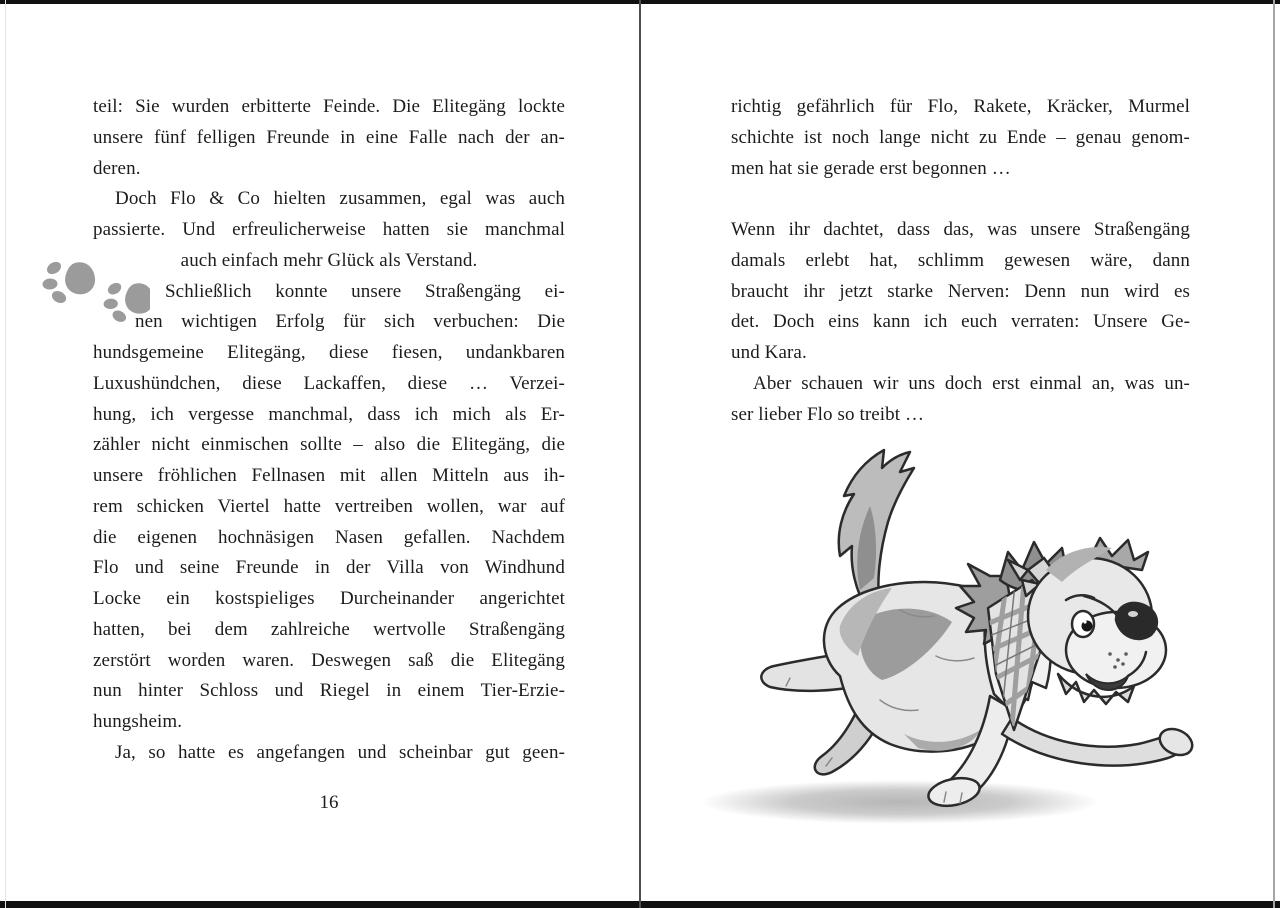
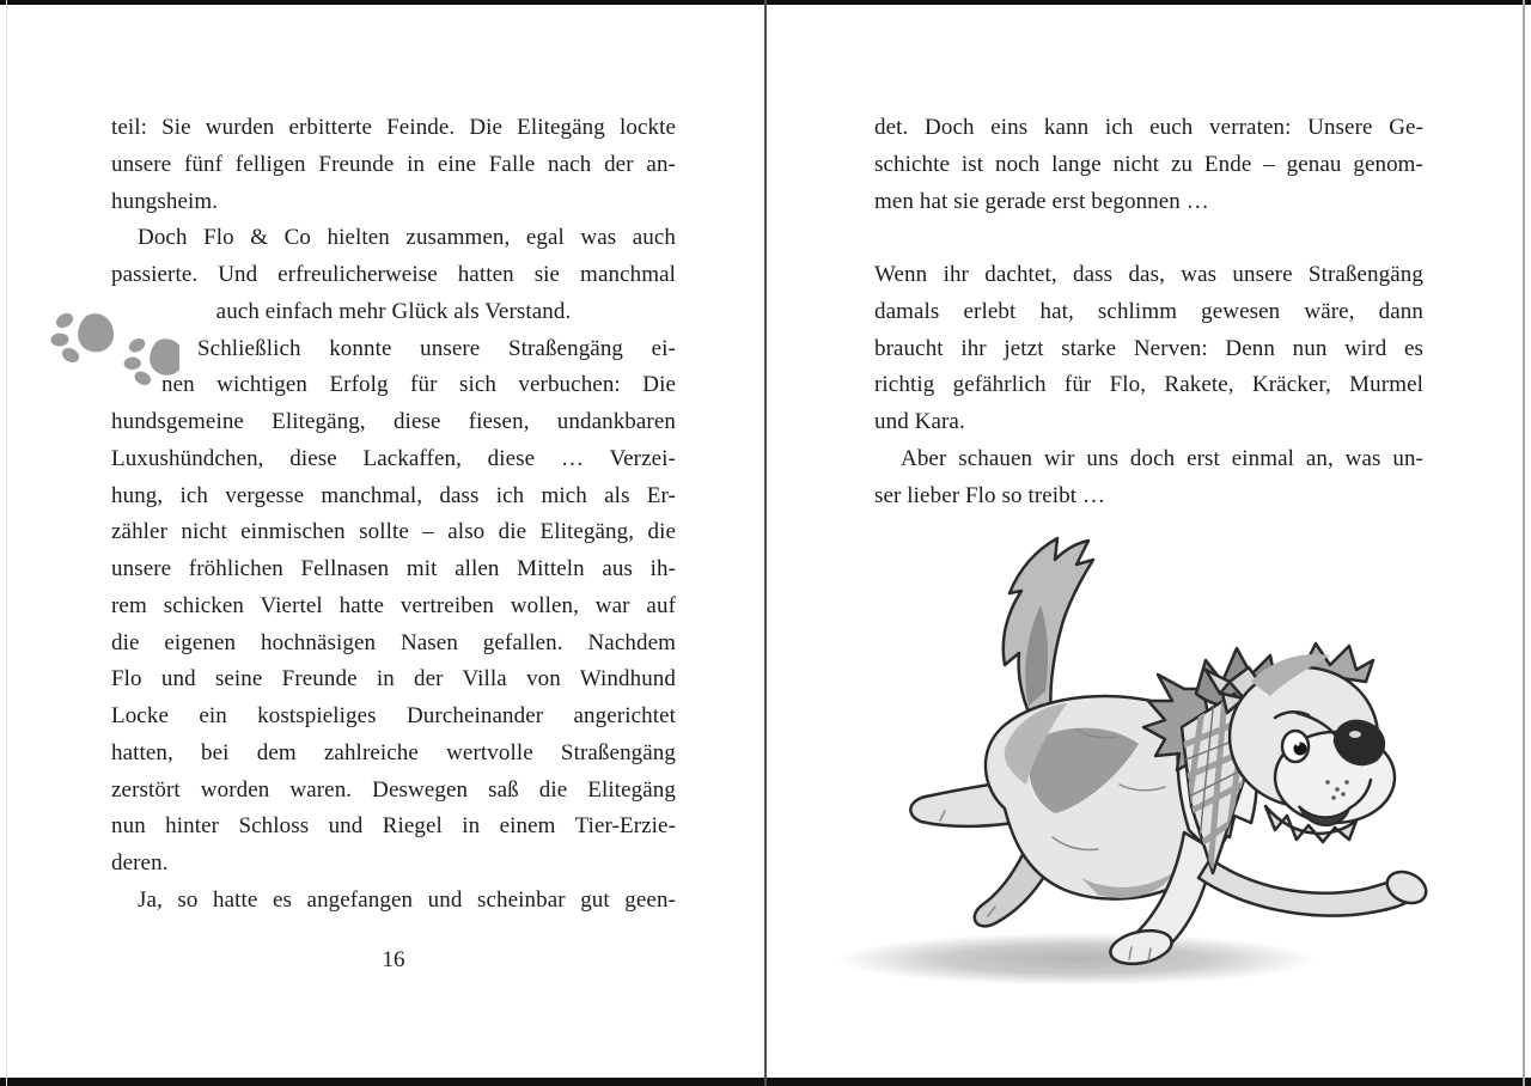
  teil: Sie wurden erbitterte Feinde. Die Elitegäng lockte
  unsere fünf felligen Freunde in eine Falle nach der an-
- deren.
+ hungsheim.
  Doch Flo & Co hielten zusammen, egal was auch
  passierte. Und erfreulicherweise hatten sie manchmal
  auch einfach mehr Glück als Verstand.
  Schließlich konnte unsere Straßengäng ei-
  nen wichtigen Erfolg für sich verbuchen: Die
  hundsgemeine Elitegäng, diese fiesen, undankbaren
  Luxushündchen, diese Lackaffen, diese … Verzei-
  hung, ich vergesse manchmal, dass ich mich als Er-
  zähler nicht einmischen sollte – also die Elitegäng, die
  unsere fröhlichen Fellnasen mit allen Mitteln aus ih-
  rem schicken Viertel hatte vertreiben wollen, war auf
  die eigenen hochnäsigen Nasen gefallen. Nachdem
  Flo und seine Freunde in der Villa von Windhund
  Locke ein kostspieliges Durcheinander angerichtet
  hatten, bei dem zahlreiche wertvolle Straßengäng
  zerstört worden waren. Deswegen saß die Elitegäng
  nun hinter Schloss und Riegel in einem Tier-Erzie-
- hungsheim.
+ deren.
  Ja, so hatte es angefangen und scheinbar gut geen-
  16
- richtig gefährlich für Flo, Rakete, Kräcker, Murmel
+ det. Doch eins kann ich euch verraten: Unsere Ge-
  schichte ist noch lange nicht zu Ende – genau genom-
  men hat sie gerade erst begonnen …
  Wenn ihr dachtet, dass das, was unsere Straßengäng
  damals erlebt hat, schlimm gewesen wäre, dann
  braucht ihr jetzt starke Nerven: Denn nun wird es
- det. Doch eins kann ich euch verraten: Unsere Ge-
+ richtig gefährlich für Flo, Rakete, Kräcker, Murmel
  und Kara.
  Aber schauen wir uns doch erst einmal an, was un-
  ser lieber Flo so treibt …
